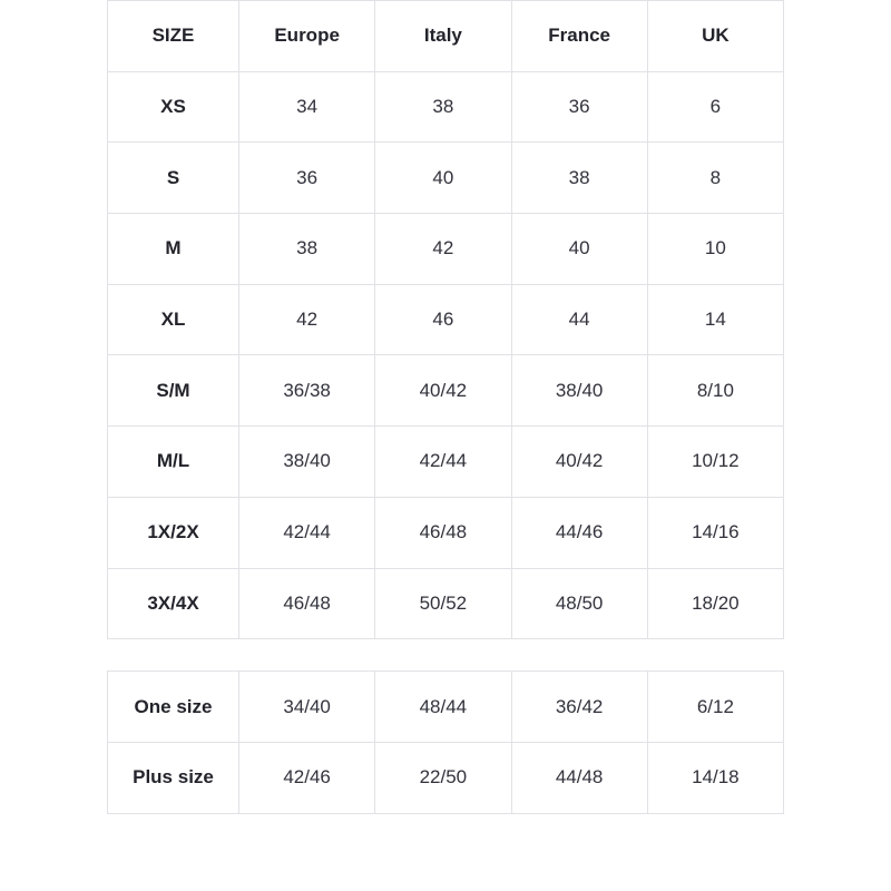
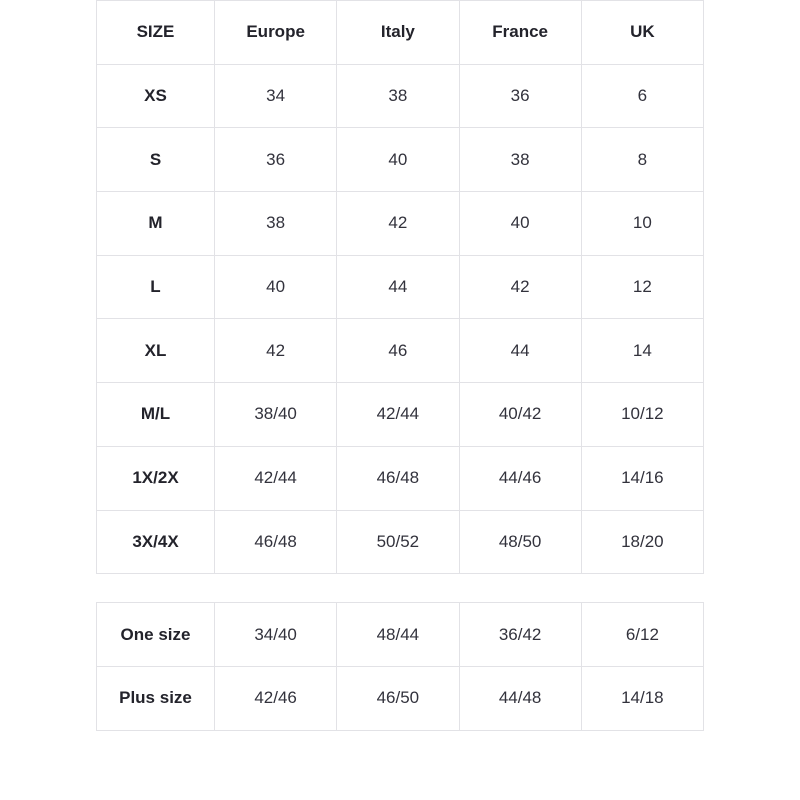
  SIZE	Europe	Italy	France	UK
  XS	34	38	36	6
  S	36	40	38	8
  M	38	42	40	10
+ L	40	44	42	12
  XL	42	46	44	14
- S/M	36/38	40/42	38/40	8/10
  M/L	38/40	42/44	40/42	10/12
  1X/2X	42/44	46/48	44/46	14/16
  3X/4X	46/48	50/52	48/50	18/20
  One size	34/40	48/44	36/42	6/12
- Plus size	42/46	22/50	44/48	14/18
+ Plus size	42/46	46/50	44/48	14/18
